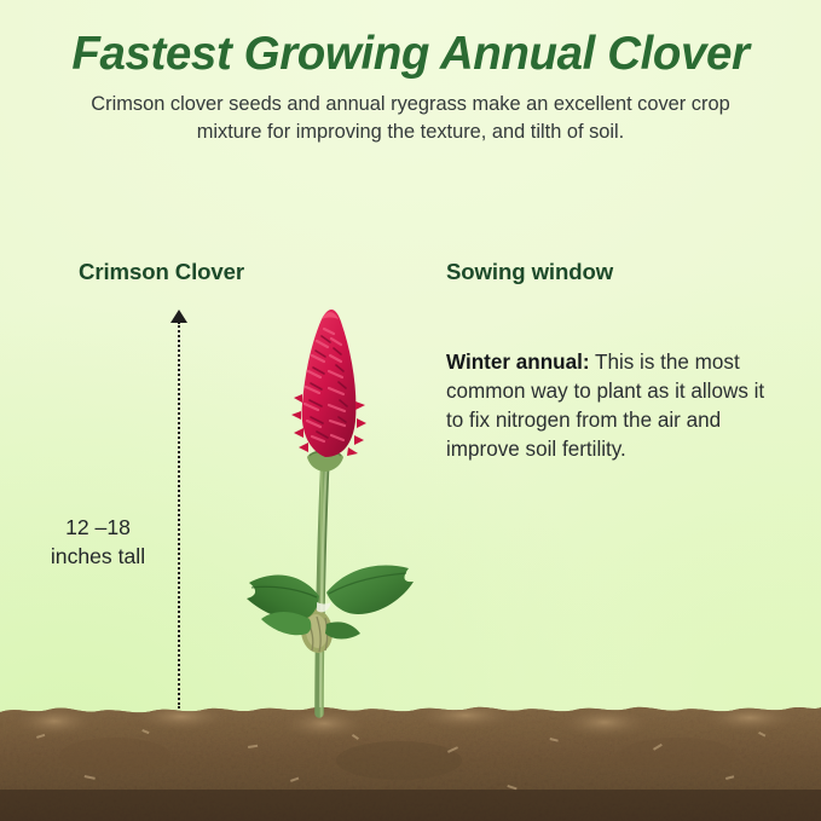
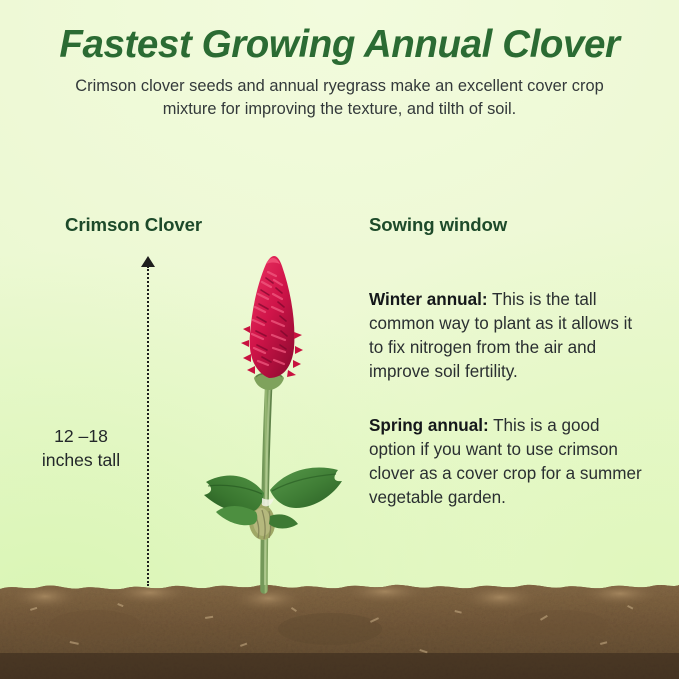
  Fastest Growing Annual Clover
  Crimson clover seeds and annual ryegrass make an excellent cover crop mixture for improving the texture, and tilth of soil.
  Crimson Clover
  12 –18
  inches tall
  Sowing window
- Winter annual: This is the most common way to plant as it allows it to fix nitrogen from the air and improve soil fertility.
+ Winter annual: This is the tall common way to plant as it allows it to fix nitrogen from the air and improve soil fertility.
+ Spring annual: This is a good option if you want to use crimson clover as a cover crop for a summer vegetable garden.
